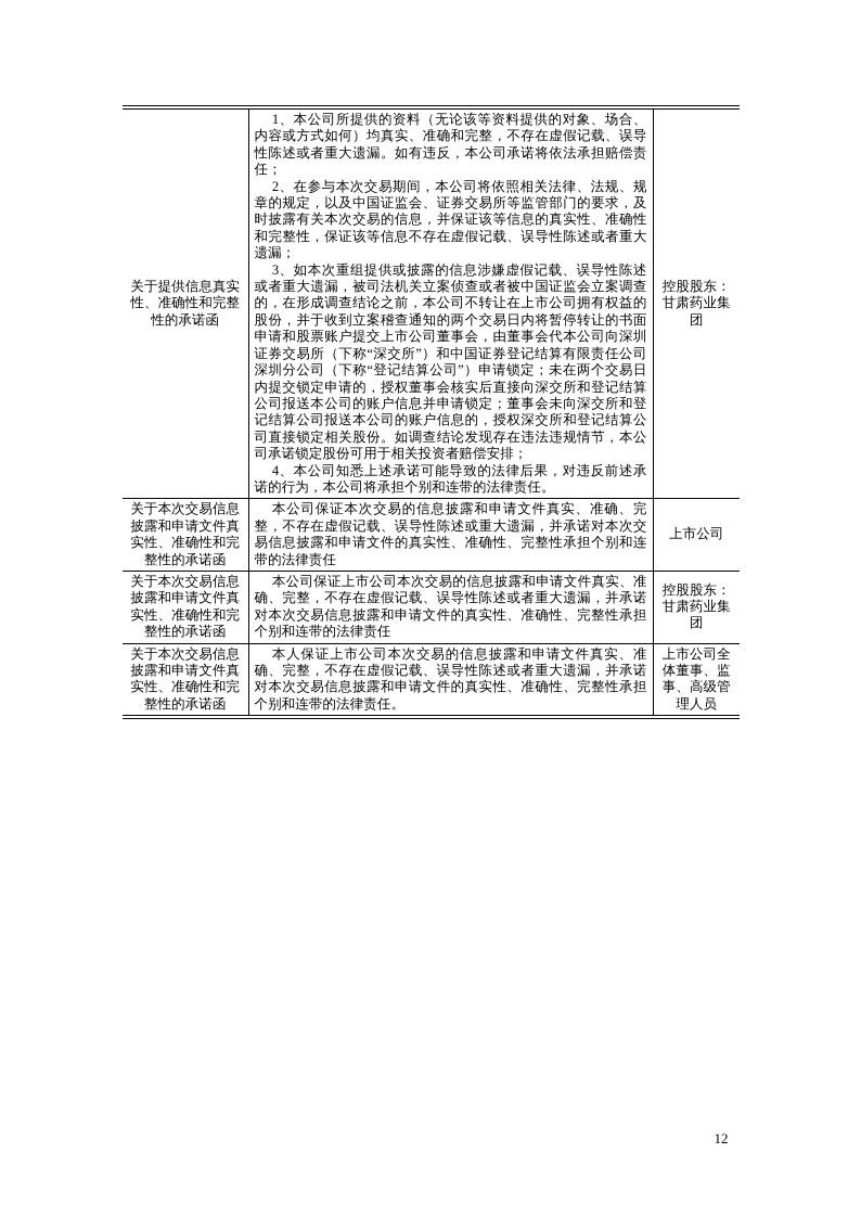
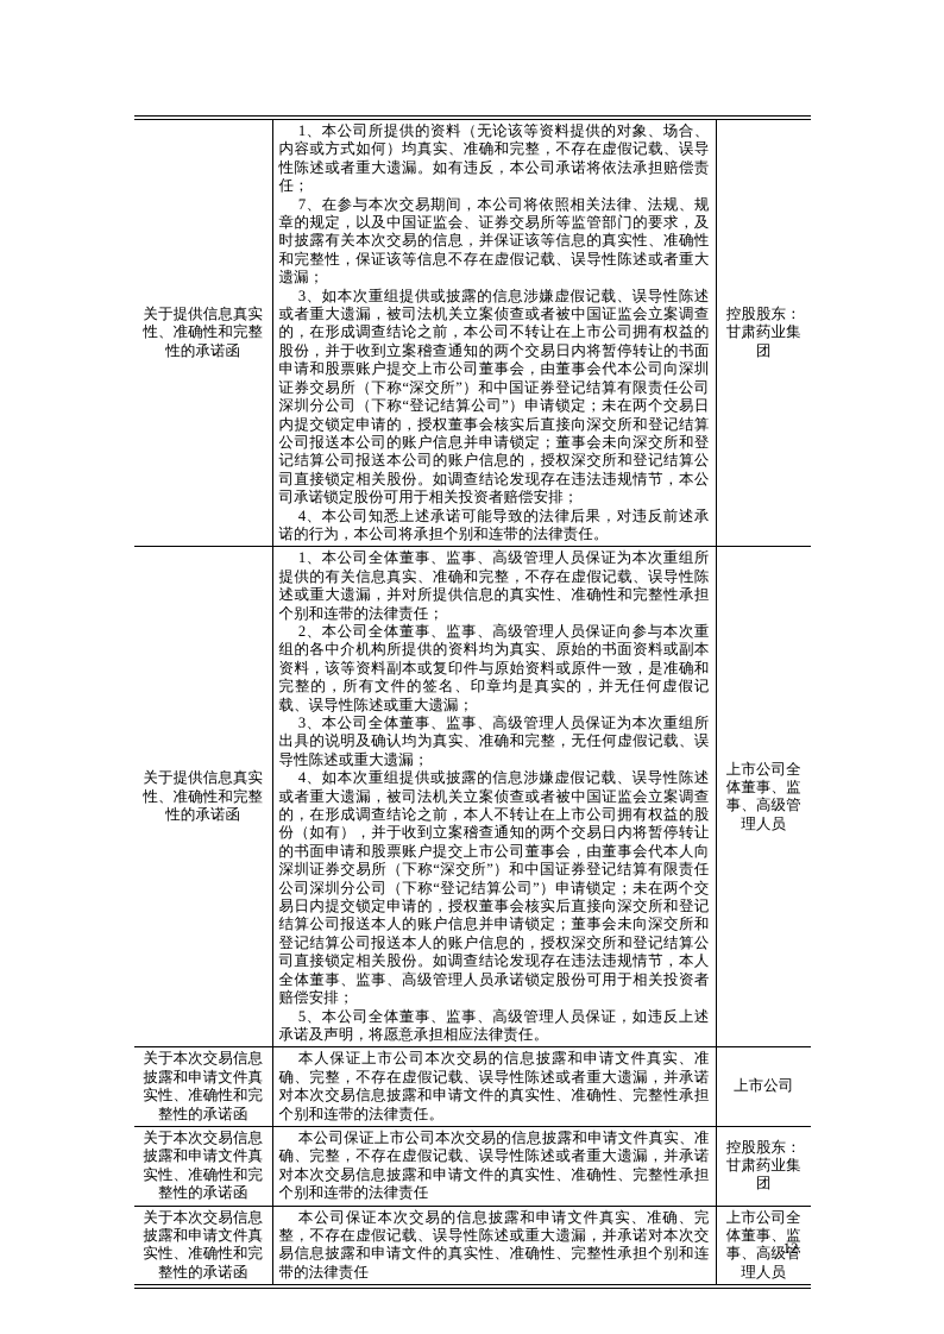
- 关于提供信息真实性、准确性和完整性的承诺函	1、本公司所提供的资料（无论该等资料提供的对象、场合、内容或方式如何）均真实、准确和完整，不存在虚假记载、误导性陈述或者重大遗漏。如有违反，本公司承诺将依法承担赔偿责任； 2、在参与本次交易期间，本公司将依照相关法律、法规、规章的规定，以及中国证监会、证券交易所等监管部门的要求，及时披露有关本次交易的信息，并保证该等信息的真实性、准确性和完整性，保证该等信息不存在虚假记载、误导性陈述或者重大遗漏； 3、如本次重组提供或披露的信息涉嫌虚假记载、误导性陈述或者重大遗漏，被司法机关立案侦查或者被中国证监会立案调查的，在形成调查结论之前，本公司不转让在上市公司拥有权益的股份，并于收到立案稽查通知的两个交易日内将暂停转让的书面申请和股票账户提交上市公司董事会，由董事会代本公司向深圳证券交易所（下称“深交所”）和中国证券登记结算有限责任公司深圳分公司（下称“登记结算公司”）申请锁定；未在两个交易日内提交锁定申请的，授权董事会核实后直接向深交所和登记结算公司报送本公司的账户信息并申请锁定；董事会未向深交所和登记结算公司报送本公司的账户信息的，授权深交所和登记结算公司直接锁定相关股份。如调查结论发现存在违法违规情节，本公司承诺锁定股份可用于相关投资者赔偿安排； 4、本公司知悉上述承诺可能导致的法律后果，对违反前述承诺的行为，本公司将承担个别和连带的法律责任。	控股股东：甘肃药业集团
+ 关于提供信息真实性、准确性和完整性的承诺函	1、本公司所提供的资料（无论该等资料提供的对象、场合、内容或方式如何）均真实、准确和完整，不存在虚假记载、误导性陈述或者重大遗漏。如有违反，本公司承诺将依法承担赔偿责任； 7、在参与本次交易期间，本公司将依照相关法律、法规、规章的规定，以及中国证监会、证券交易所等监管部门的要求，及时披露有关本次交易的信息，并保证该等信息的真实性、准确性和完整性，保证该等信息不存在虚假记载、误导性陈述或者重大遗漏； 3、如本次重组提供或披露的信息涉嫌虚假记载、误导性陈述或者重大遗漏，被司法机关立案侦查或者被中国证监会立案调查的，在形成调查结论之前，本公司不转让在上市公司拥有权益的股份，并于收到立案稽查通知的两个交易日内将暂停转让的书面申请和股票账户提交上市公司董事会，由董事会代本公司向深圳证券交易所（下称“深交所”）和中国证券登记结算有限责任公司深圳分公司（下称“登记结算公司”）申请锁定；未在两个交易日内提交锁定申请的，授权董事会核实后直接向深交所和登记结算公司报送本公司的账户信息并申请锁定；董事会未向深交所和登记结算公司报送本公司的账户信息的，授权深交所和登记结算公司直接锁定相关股份。如调查结论发现存在违法违规情节，本公司承诺锁定股份可用于相关投资者赔偿安排； 4、本公司知悉上述承诺可能导致的法律后果，对违反前述承诺的行为，本公司将承担个别和连带的法律责任。	控股股东：甘肃药业集团
+ 关于提供信息真实性、准确性和完整性的承诺函	1、本公司全体董事、监事、高级管理人员保证为本次重组所提供的有关信息真实、准确和完整，不存在虚假记载、误导性陈述或重大遗漏，并对所提供信息的真实性、准确性和完整性承担个别和连带的法律责任； 2、本公司全体董事、监事、高级管理人员保证向参与本次重组的各中介机构所提供的资料均为真实、原始的书面资料或副本资料，该等资料副本或复印件与原始资料或原件一致，是准确和完整的，所有文件的签名、印章均是真实的，并无任何虚假记载、误导性陈述或重大遗漏； 3、本公司全体董事、监事、高级管理人员保证为本次重组所出具的说明及确认均为真实、准确和完整，无任何虚假记载、误导性陈述或重大遗漏； 4、如本次重组提供或披露的信息涉嫌虚假记载、误导性陈述或者重大遗漏，被司法机关立案侦查或者被中国证监会立案调查的，在形成调查结论之前，本人不转让在上市公司拥有权益的股份（如有），并于收到立案稽查通知的两个交易日内将暂停转让的书面申请和股票账户提交上市公司董事会，由董事会代本人向深圳证券交易所（下称“深交所”）和中国证券登记结算有限责任公司深圳分公司（下称“登记结算公司”）申请锁定；未在两个交易日内提交锁定申请的，授权董事会核实后直接向深交所和登记结算公司报送本人的账户信息并申请锁定；董事会未向深交所和登记结算公司报送本人的账户信息的，授权深交所和登记结算公司直接锁定相关股份。如调查结论发现存在违法违规情节，本人全体董事、监事、高级管理人员承诺锁定股份可用于相关投资者赔偿安排； 5、本公司全体董事、监事、高级管理人员保证，如违反上述承诺及声明，将愿意承担相应法律责任。	上市公司全体董事、监事、高级管理人员
- 关于本次交易信息披露和申请文件真实性、准确性和完整性的承诺函	本公司保证本次交易的信息披露和申请文件真实、准确、完整，不存在虚假记载、误导性陈述或重大遗漏，并承诺对本次交易信息披露和申请文件的真实性、准确性、完整性承担个别和连带的法律责任	上市公司
+ 关于本次交易信息披露和申请文件真实性、准确性和完整性的承诺函	本人保证上市公司本次交易的信息披露和申请文件真实、准确、完整，不存在虚假记载、误导性陈述或者重大遗漏，并承诺对本次交易信息披露和申请文件的真实性、准确性、完整性承担个别和连带的法律责任。	上市公司
  关于本次交易信息披露和申请文件真实性、准确性和完整性的承诺函	本公司保证上市公司本次交易的信息披露和申请文件真实、准确、完整，不存在虚假记载、误导性陈述或者重大遗漏，并承诺对本次交易信息披露和申请文件的真实性、准确性、完整性承担个别和连带的法律责任	控股股东：甘肃药业集团
- 关于本次交易信息披露和申请文件真实性、准确性和完整性的承诺函	本人保证上市公司本次交易的信息披露和申请文件真实、准确、完整，不存在虚假记载、误导性陈述或者重大遗漏，并承诺对本次交易信息披露和申请文件的真实性、准确性、完整性承担个别和连带的法律责任。	上市公司全体董事、监事、高级管理人员
+ 关于本次交易信息披露和申请文件真实性、准确性和完整性的承诺函	本公司保证本次交易的信息披露和申请文件真实、准确、完整，不存在虚假记载、误导性陈述或重大遗漏，并承诺对本次交易信息披露和申请文件的真实性、准确性、完整性承担个别和连带的法律责任	上市公司全体董事、监事、高级管理人员
  12
